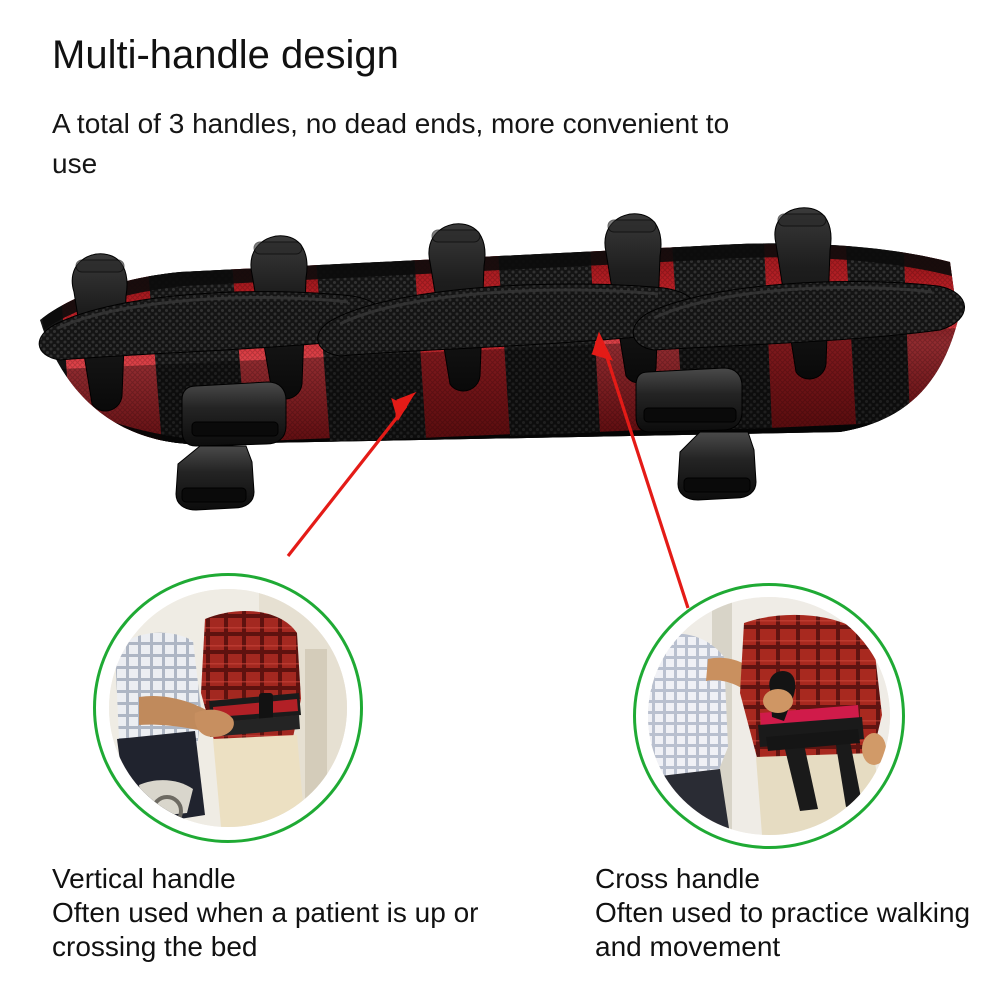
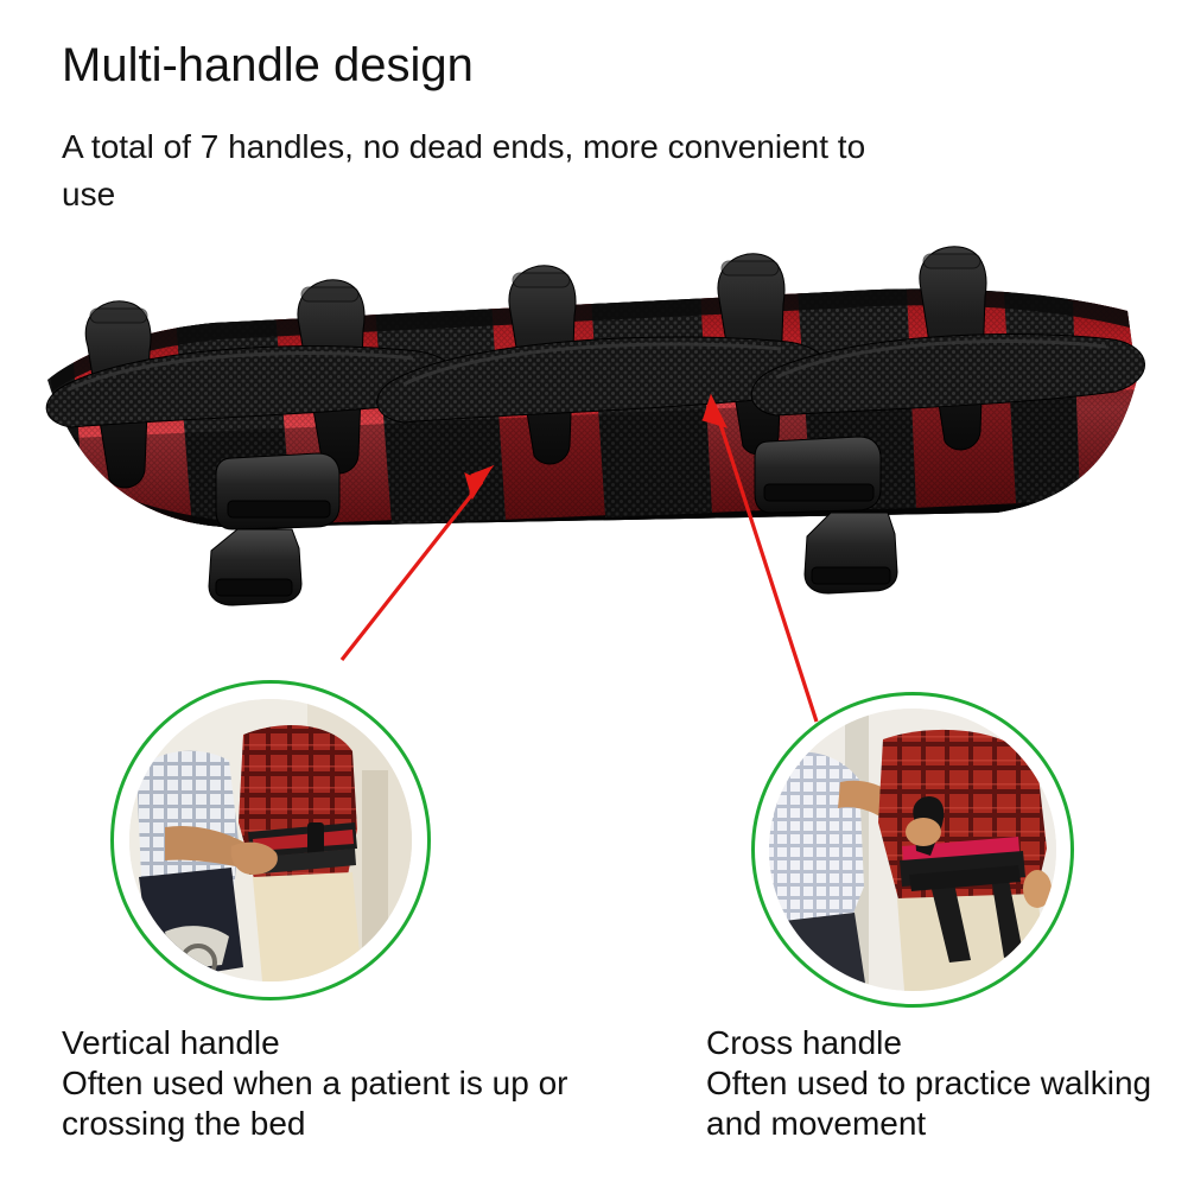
  Multi-handle design
- A total of 3 handles, no dead ends, more convenient to use
+ A total of 7 handles, no dead ends, more convenient to use
  Vertical handle
  Often used when a patient is up or crossing the bed
  Cross handle
  Often used to practice walking and movement
